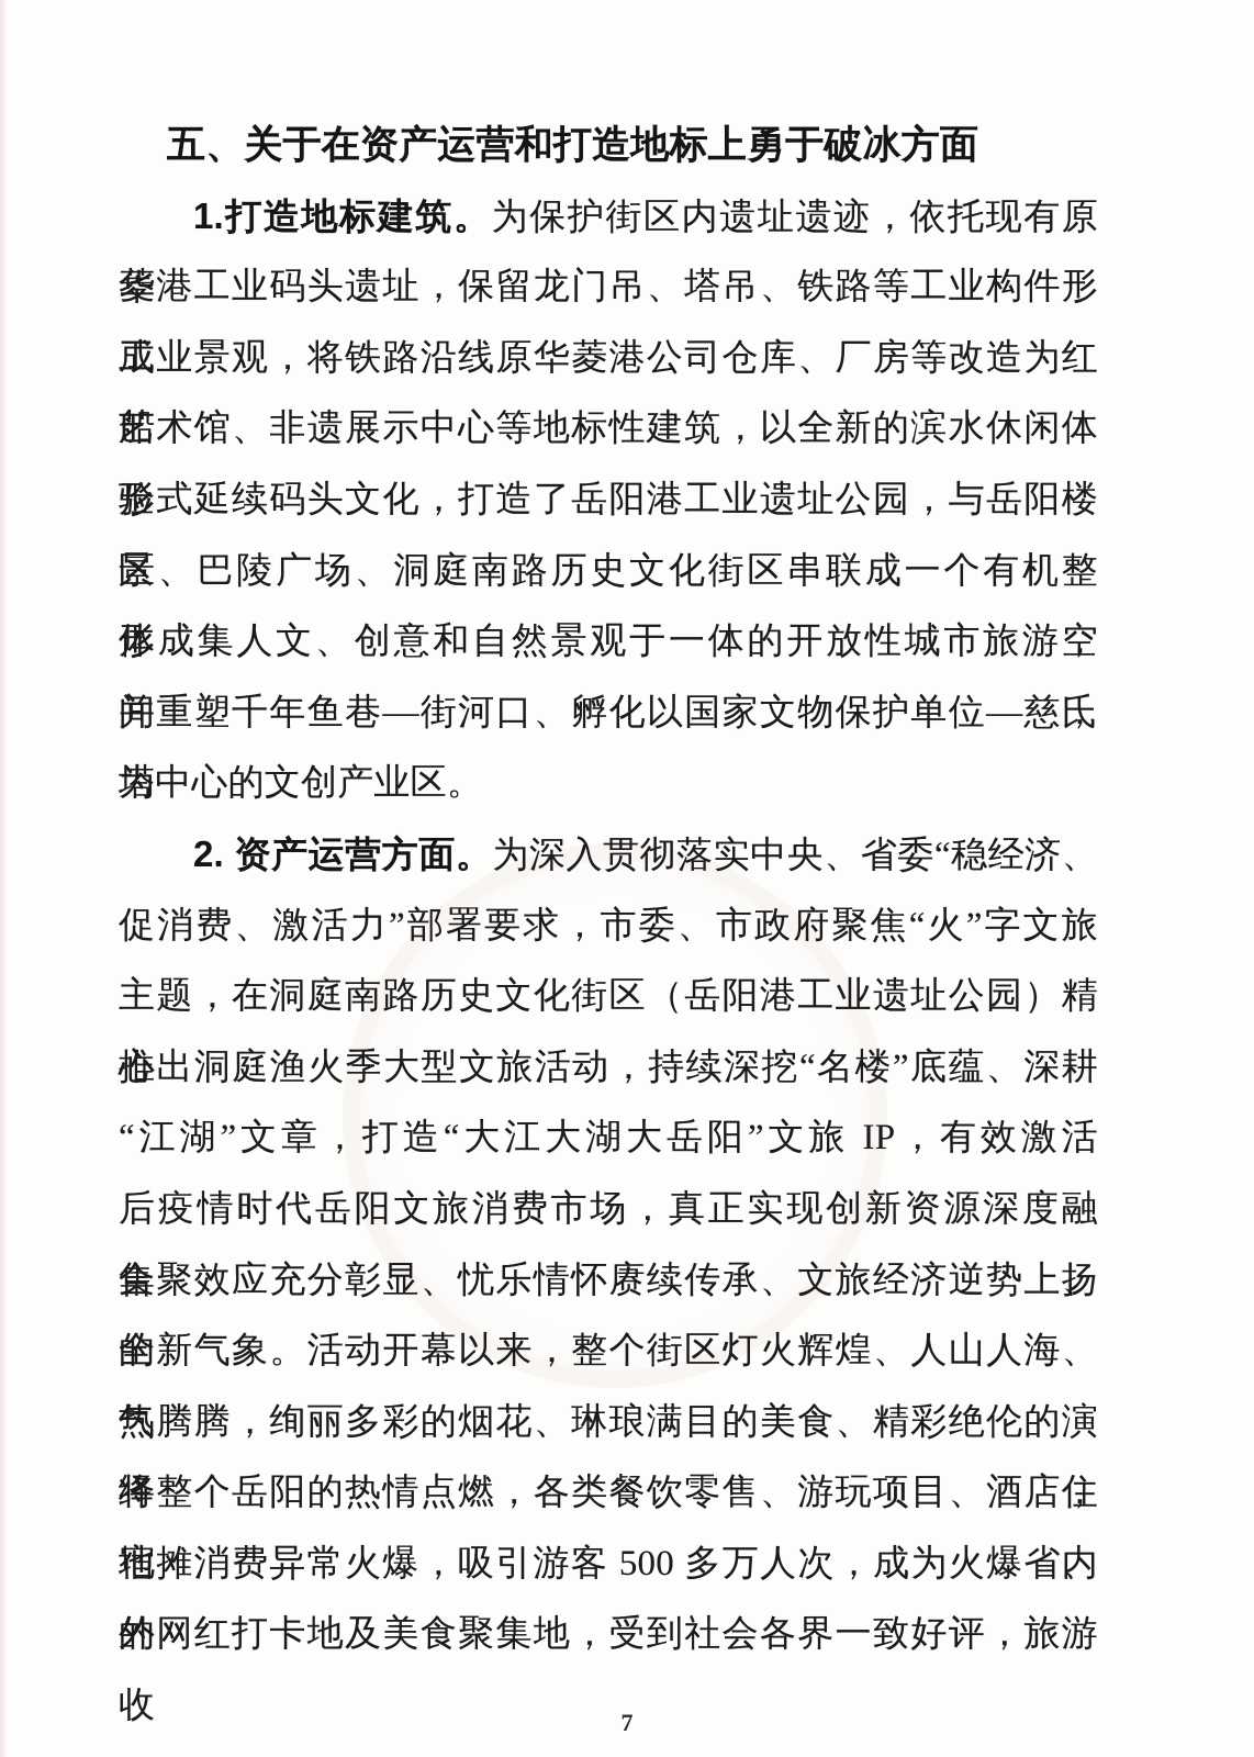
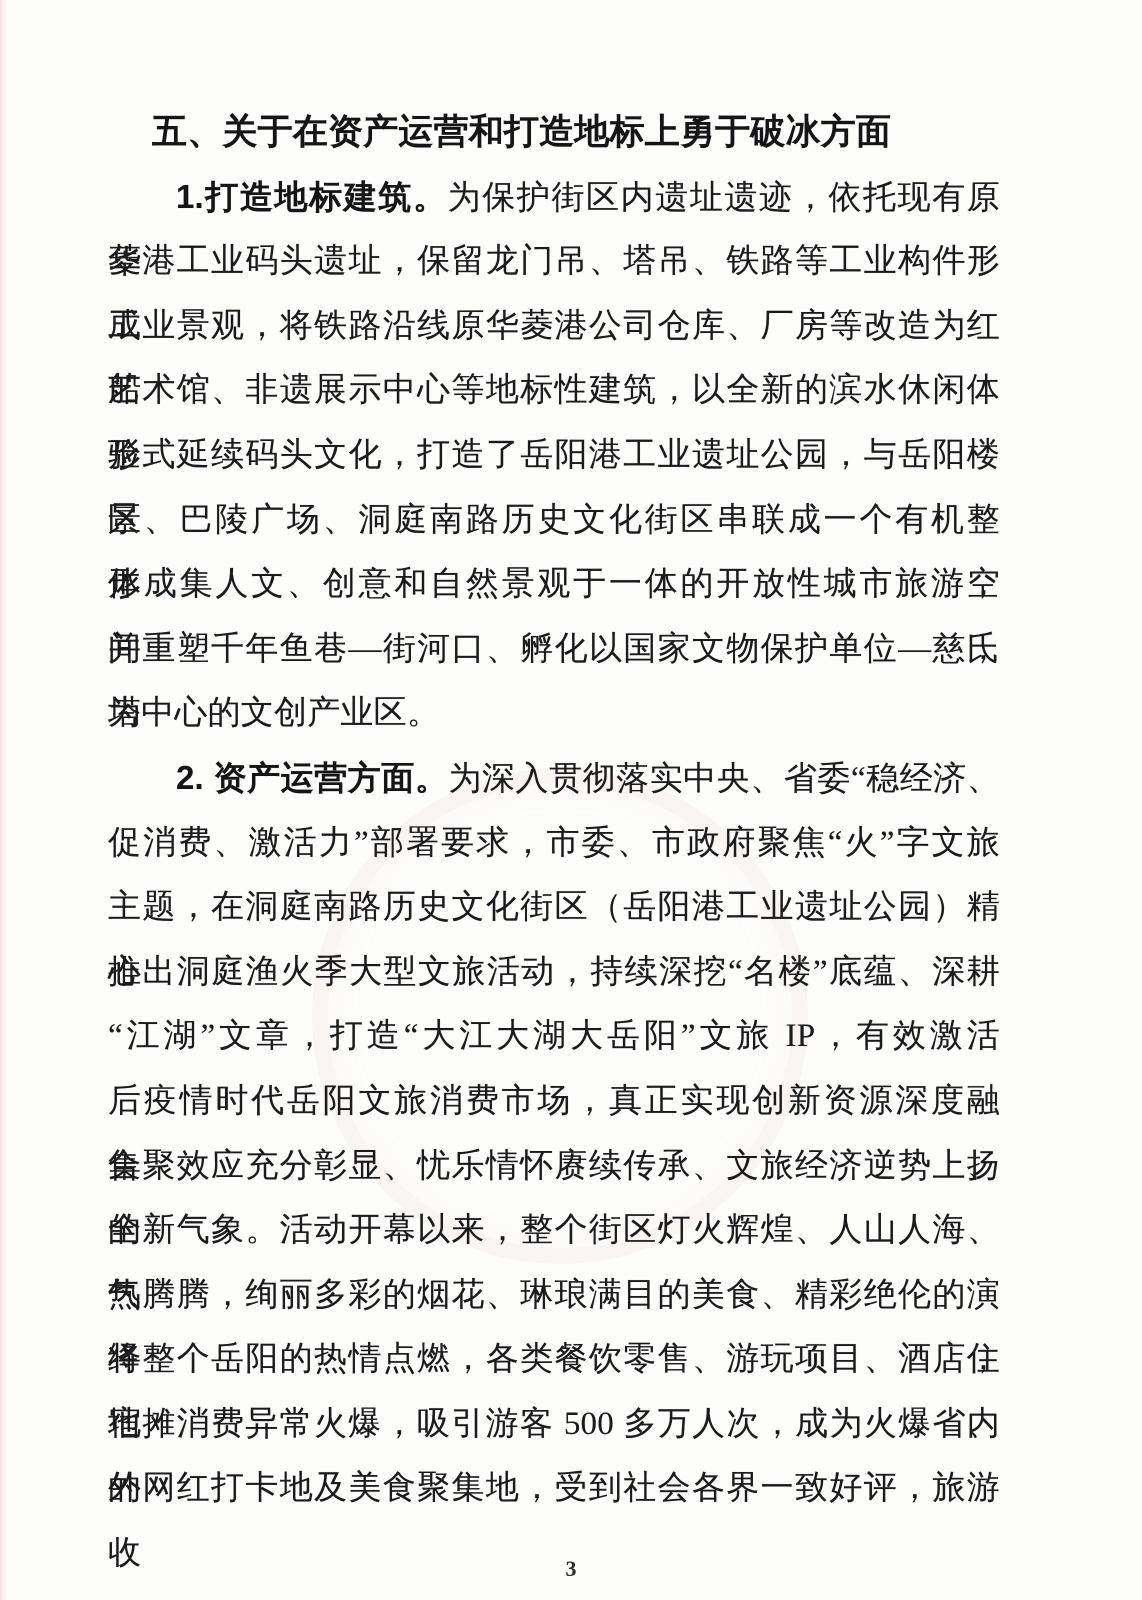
  五、关于在资产运营和打造地标上勇于破冰方面
  1.打造地标建筑。为保护街区内遗址遗迹，依托现有原华
  菱港工业码头遗址，保留龙门吊、塔吊、铁路等工业构件形成
  工业景观，将铁路沿线原华菱港公司仓库、厂房等改造为红船
  艺术馆、非遗展示中心等地标性建筑，以全新的滨水休闲体验
  形式延续码头文化，打造了岳阳港工业遗址公园，与岳阳楼景
  区、巴陵广场、洞庭南路历史文化街区串联成一个有机整体，
  形成集人文、创意和自然景观于一体的开放性城市旅游空间，
  并重塑千年鱼巷—街河口、孵化以国家文物保护单位—慈氏塔
  为中心的文创产业区。
  2. 资产运营方面。为深入贯彻落实中央、省委“稳经济、
  促消费、激活力”部署要求，市委、市政府聚焦“火”字文旅
  主题，在洞庭南路历史文化街区（岳阳港工业遗址公园）精心
  推出洞庭渔火季大型文旅活动，持续深挖“名楼”底蕴、深耕
  “江湖”文章，打造“大江大湖大岳阳”文旅 IP，有效激活
  后疫情时代岳阳文旅消费市场，真正实现创新资源深度融合、
  集聚效应充分彰显、忧乐情怀赓续传承、文旅经济逆势上扬的
  全新气象。活动开幕以来，整个街区灯火辉煌、人山人海、热
  气腾腾，绚丽多彩的烟花、琳琅满目的美食、精彩绝伦的演绎，
  将整个岳阳的热情点燃，各类餐饮零售、游玩项目、酒店住宿、
  地摊消费异常火爆，吸引游客 500 多万人次，成为火爆省内外
  的网红打卡地及美食聚集地，受到社会各界一致好评，旅游收
- 7
+ 3
